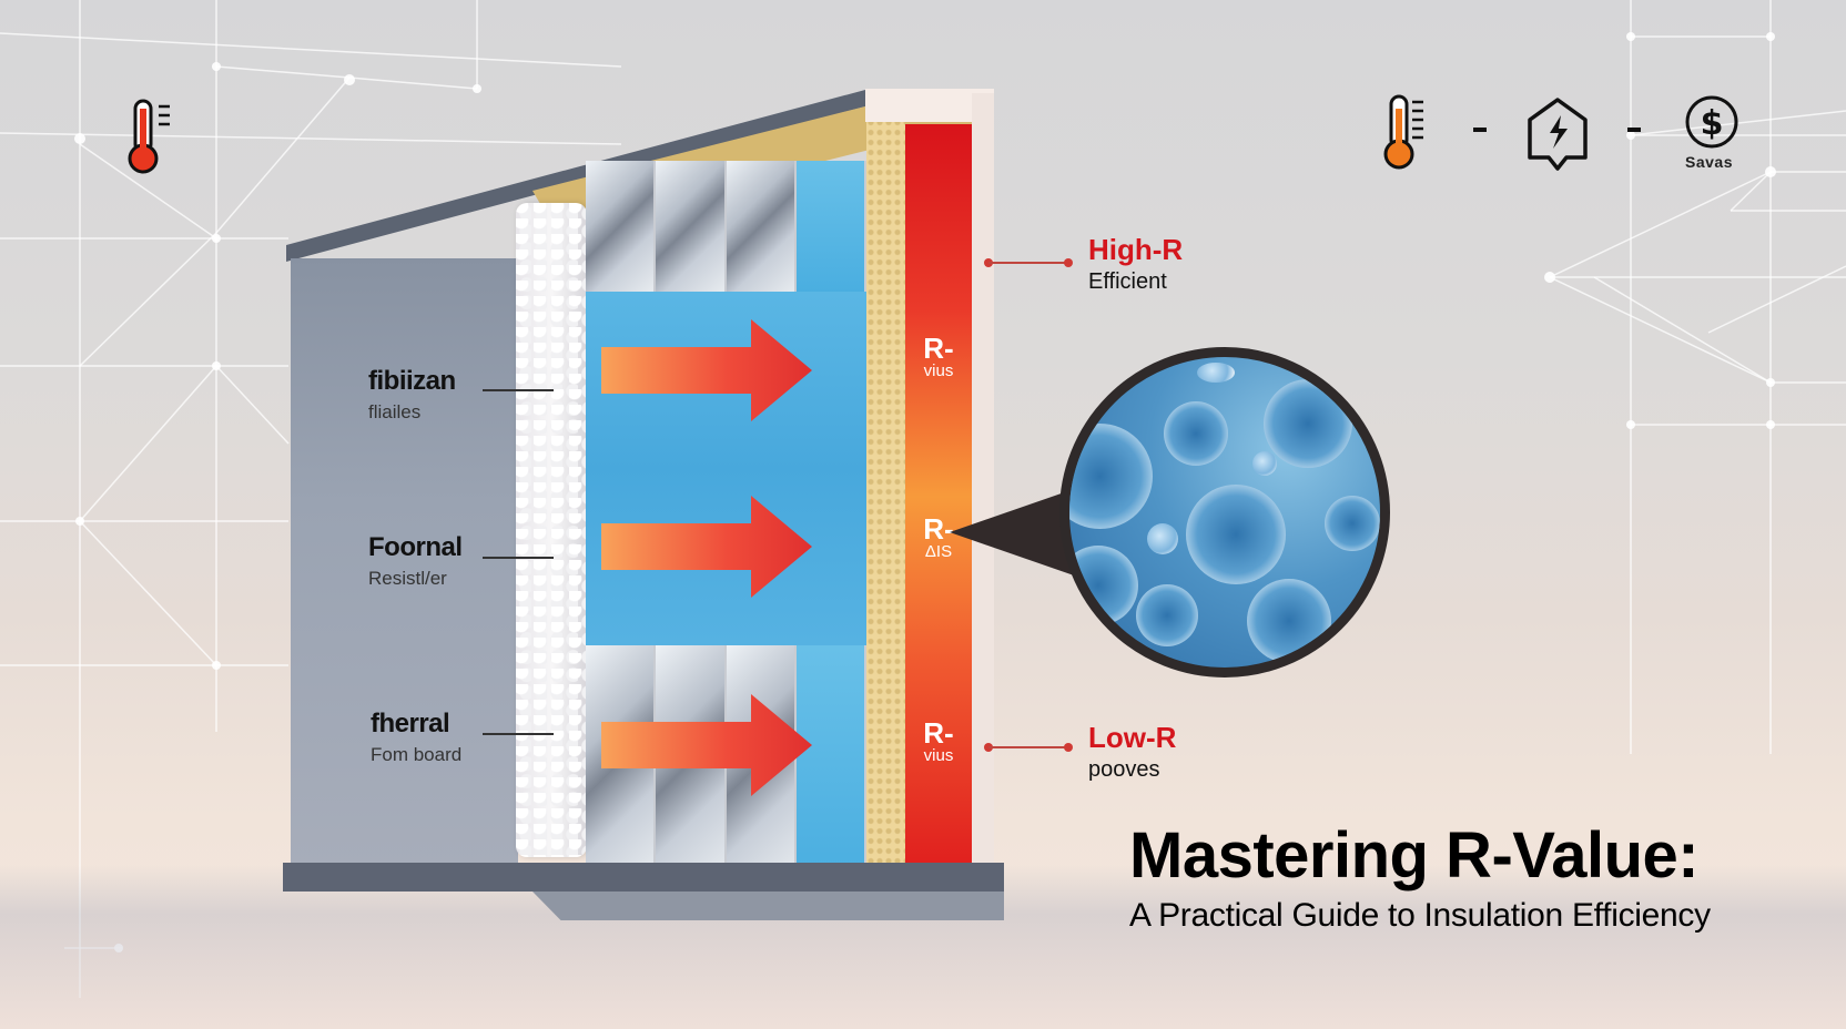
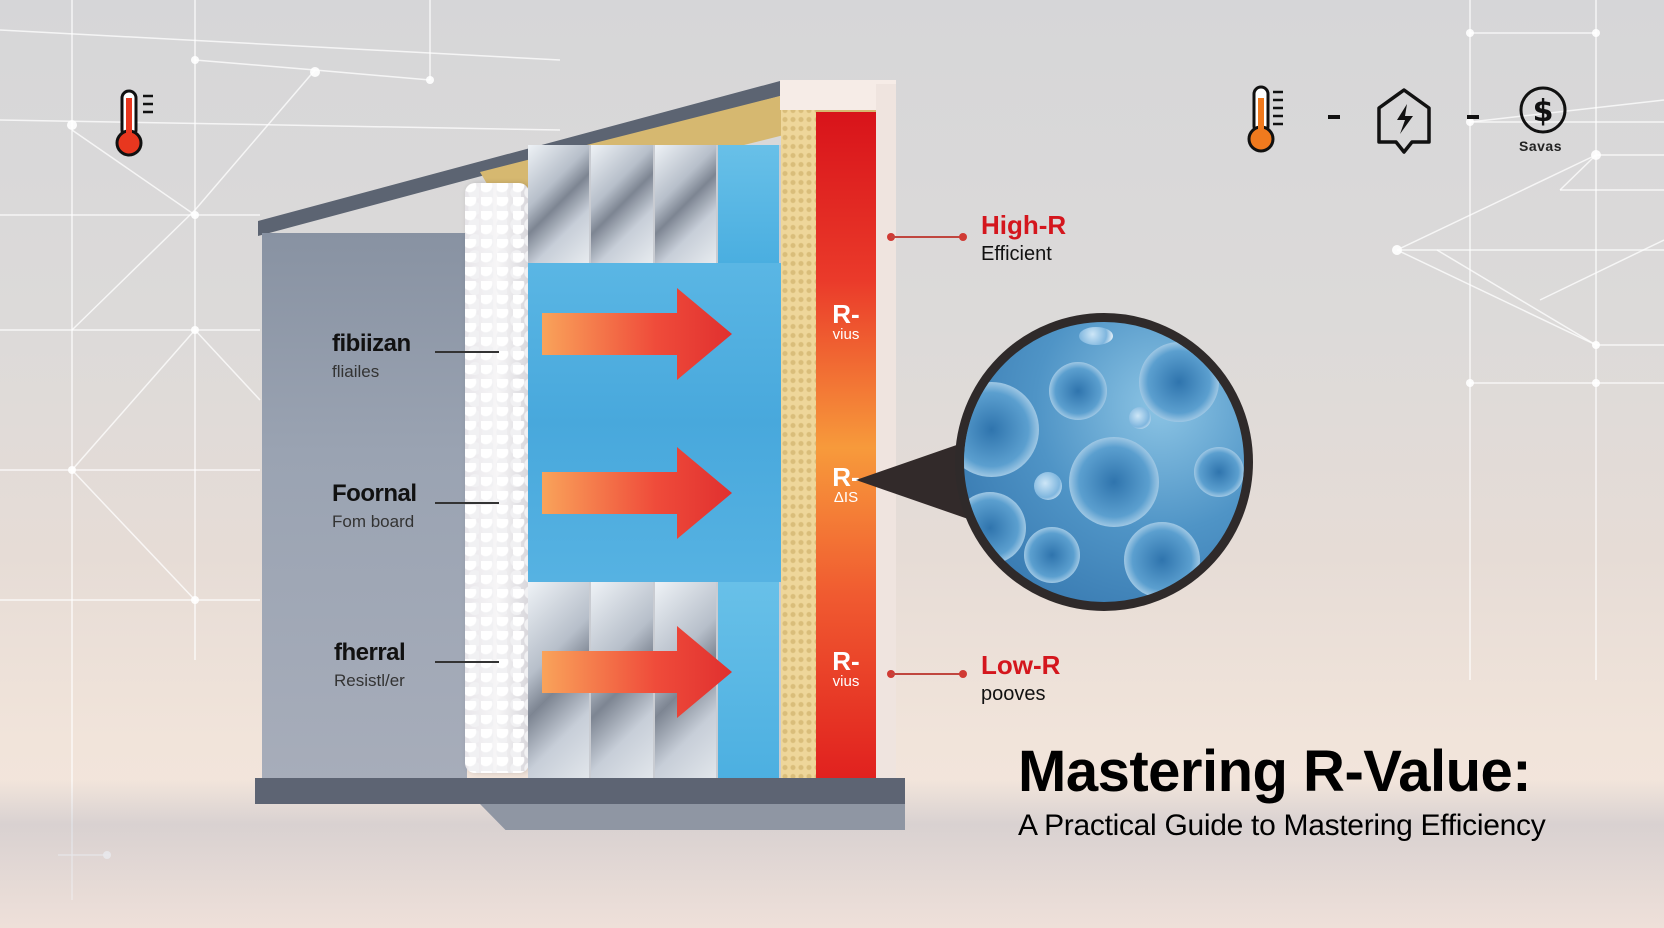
  $
  Savas
  R-
  vius
  R-
  ΔIS
  R-
  vius
  fibiizan
  fliailes
  Foornal
- Resistl/er
+ Fom board
  fherral
- Fom board
+ Resistl/er
  High-R
  Efficient
  Low-R
  pooves
  Mastering R-Value:
- A Practical Guide to Insulation Efficiency
+ A Practical Guide to Mastering Efficiency
